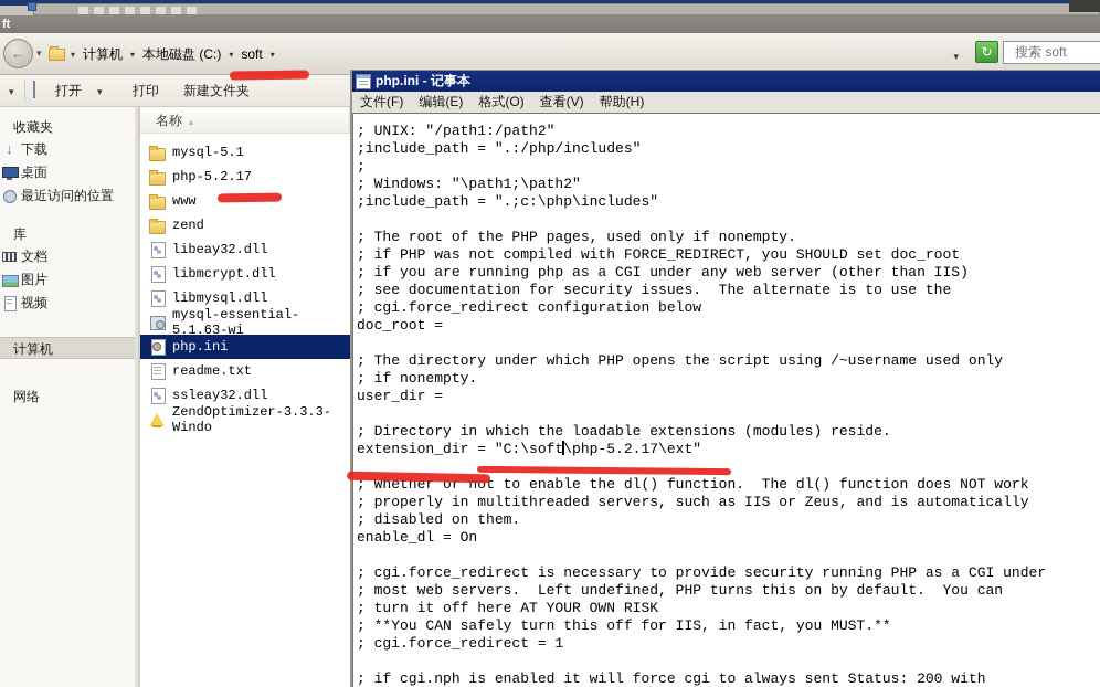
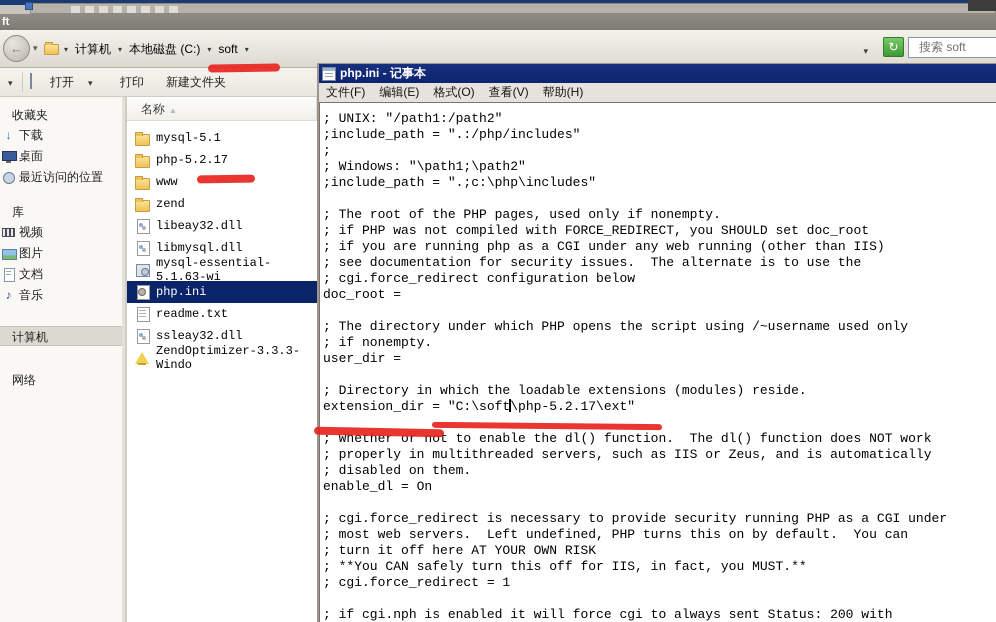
  ft
  ←
  ▾
  ▾
  计算机
  ▾
  本地磁盘 (C:)
  ▾
  soft
  ▾
  ▾
  ↻
  搜索 soft
  ▾
  打开
  ▾
  打印
  新建文件夹
  收藏夹
  ↓
  下载
  桌面
  最近访问的位置
  库
- 文档
+ 视频
  图片
- 视频
+ 文档
+ ♪
+ 音乐
  计算机
  网络
  名称 ▲
  mysql-5.1
  php-5.2.17
  www
  zend
  libeay32.dll
- libmcrypt.dll
  libmysql.dll
  mysql-essential-5.1.63-wi
  php.ini
  readme.txt
  ssleay32.dll
  ZendOptimizer-3.3.3-Windo
  php.ini - 记事本
  文件(F)
  编辑(E)
  格式(O)
  查看(V)
  帮助(H)
  ; UNIX: "/path1:/path2"
  ;include_path = ".:/php/includes"
  ;
  ; Windows: "\path1;\path2"
  ;include_path = ".;c:\php\includes"
  ; The root of the PHP pages, used only if nonempty.
  ; if PHP was not compiled with FORCE_REDIRECT, you SHOULD set doc_root
- ; if you are running php as a CGI under any web server (other than IIS)
+ ; if you are running php as a CGI under any web running (other than IIS)
  ; see documentation for security issues. The alternate is to use the
  ; cgi.force_redirect configuration below
  doc_root =
  ; The directory under which PHP opens the script using /~username used only
  ; if nonempty.
  user_dir =
  ; Directory in which the loadable extensions (modules) reside.
  extension_dir = "C:\soft\php-5.2.17\ext"
  ; Whether or not to enable the dl() function. The dl() function does NOT work
  ; properly in multithreaded servers, such as IIS or Zeus, and is automatically
  ; disabled on them.
  enable_dl = On
  ; cgi.force_redirect is necessary to provide security running PHP as a CGI under
  ; most web servers. Left undefined, PHP turns this on by default. You can
  ; turn it off here AT YOUR OWN RISK
  ; **You CAN safely turn this off for IIS, in fact, you MUST.**
  ; cgi.force_redirect = 1
  ; if cgi.nph is enabled it will force cgi to always sent Status: 200 with
